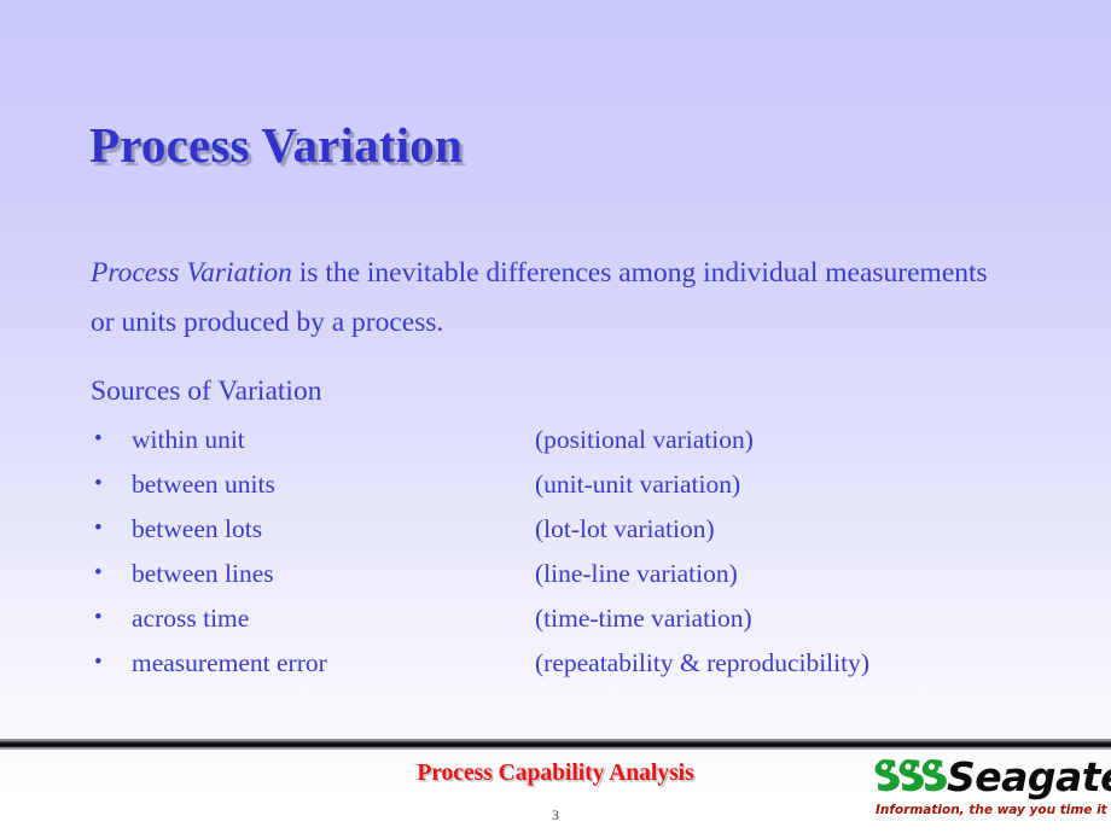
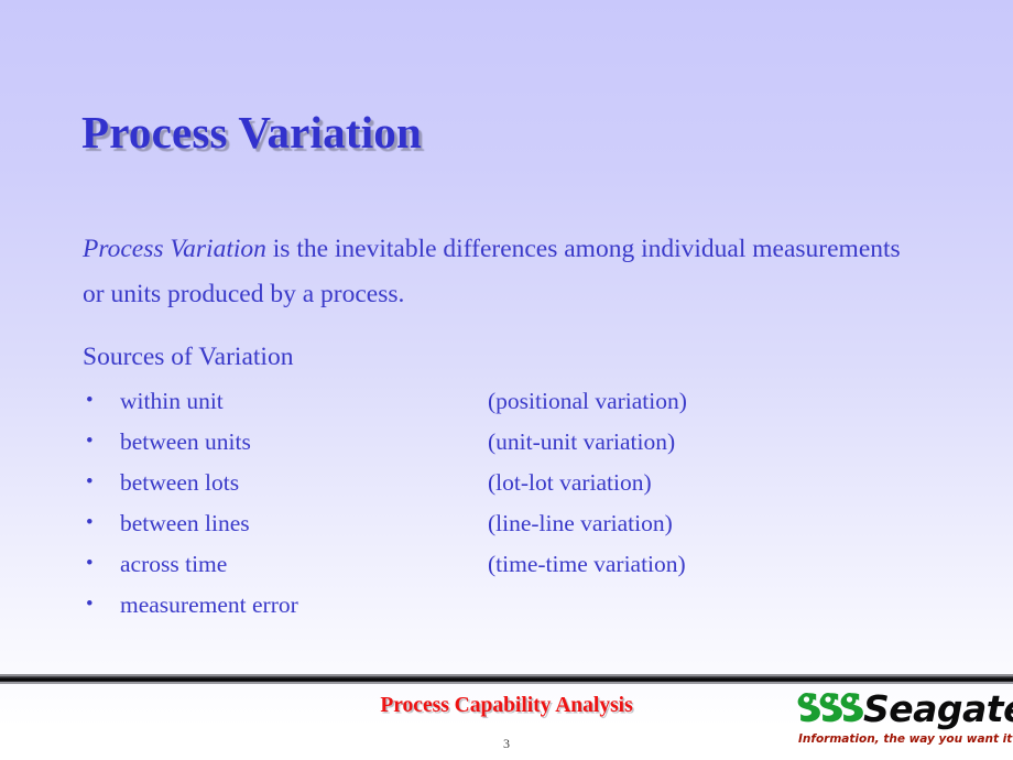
  Process Variation
  Process Variation is the inevitable differences among individual measurements or units produced by a process.
  Sources of Variation
  •
  within unit
  (positional variation)
  •
  between units
  (unit-unit variation)
  •
  between lots
  (lot-lot variation)
  •
  between lines
  (line-line variation)
  •
  across time
  (time-time variation)
  •
  measurement error
- (repeatability & reproducibility)
  Process Capability Analysis
  3
  Seagat
- Information, the way you time it
+ Information, the way you want it
